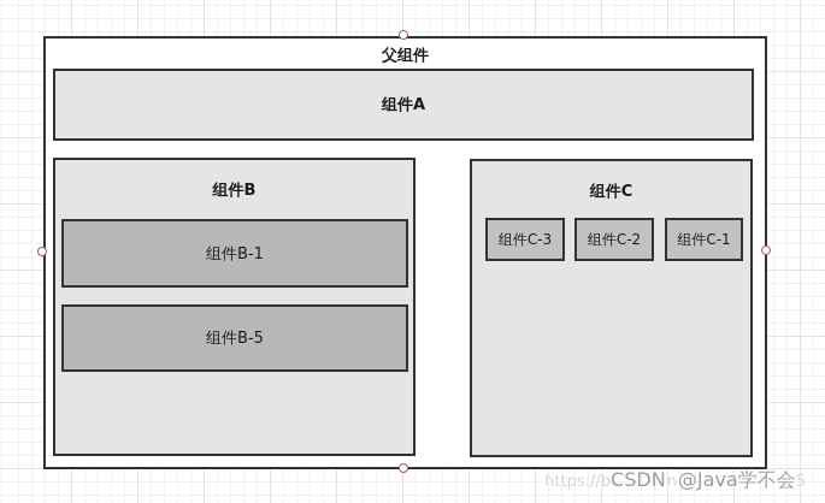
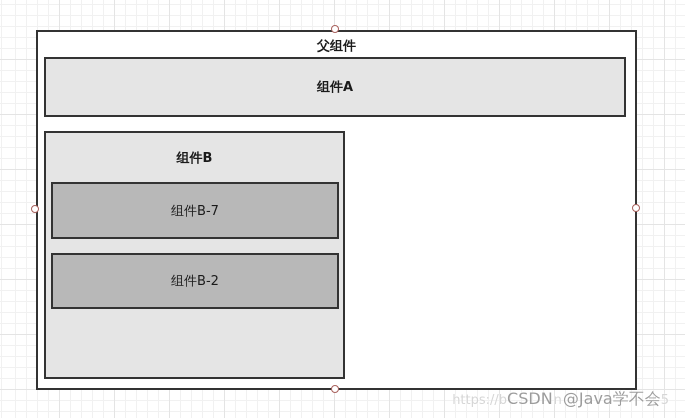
  父组件
  组件A
  组件B
- 组件B-1
+ 组件B-7
- 组件B-5
+ 组件B-2
- 组件C
- 组件C-3
- 组件C-2
- 组件C-1
  https://bCSDNn@Java学不会5
